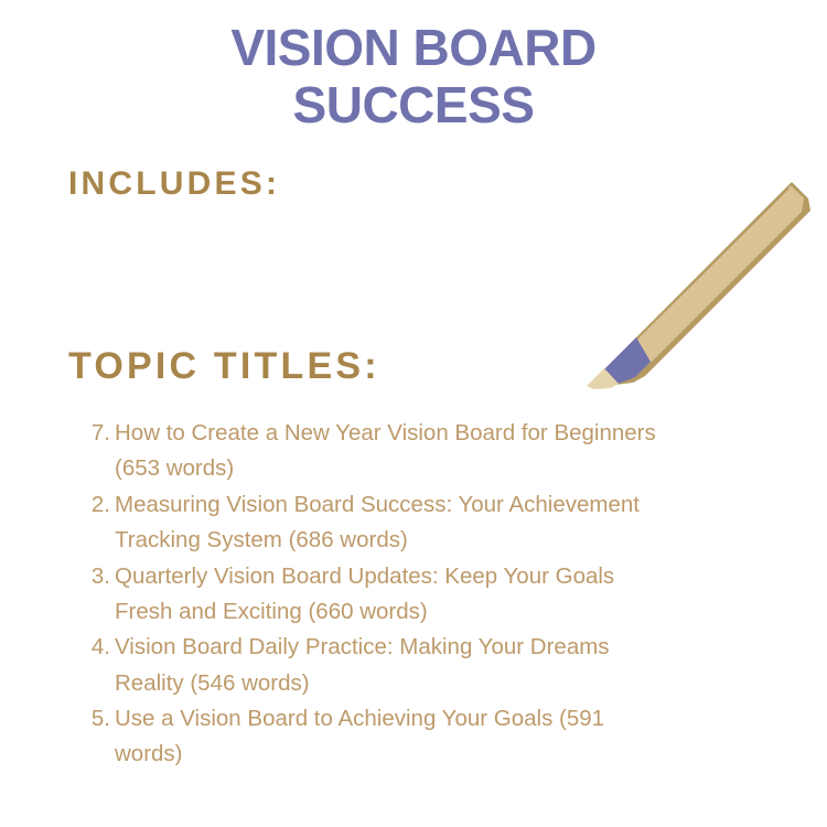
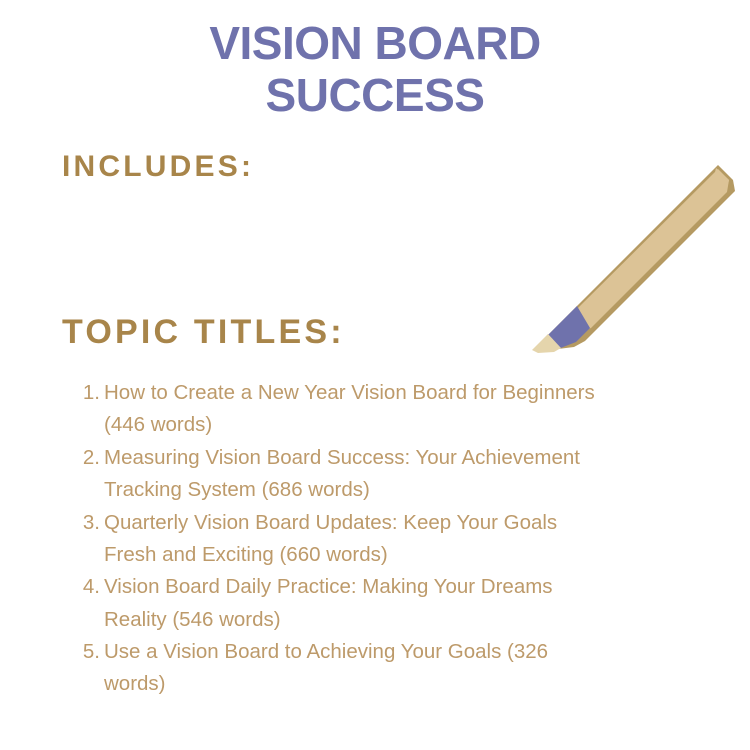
  VISION BOARD
  SUCCESS
  INCLUDES:
  TOPIC TITLES:
- 7.
+ 1.
- How to Create a New Year Vision Board for Beginners (653 words)
+ How to Create a New Year Vision Board for Beginners (446 words)
  2.
  Measuring Vision Board Success: Your Achievement Tracking System (686 words)
  3.
  Quarterly Vision Board Updates: Keep Your Goals Fresh and Exciting (660 words)
  4.
  Vision Board Daily Practice: Making Your Dreams Reality (546 words)
  5.
- Use a Vision Board to Achieving Your Goals (591 words)
+ Use a Vision Board to Achieving Your Goals (326 words)
